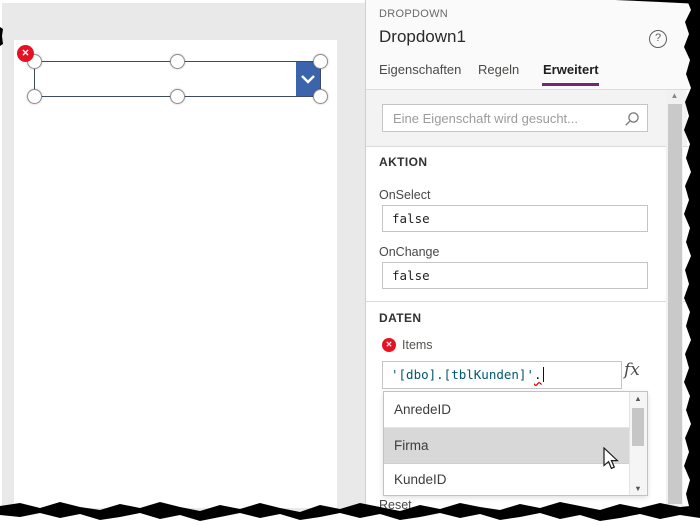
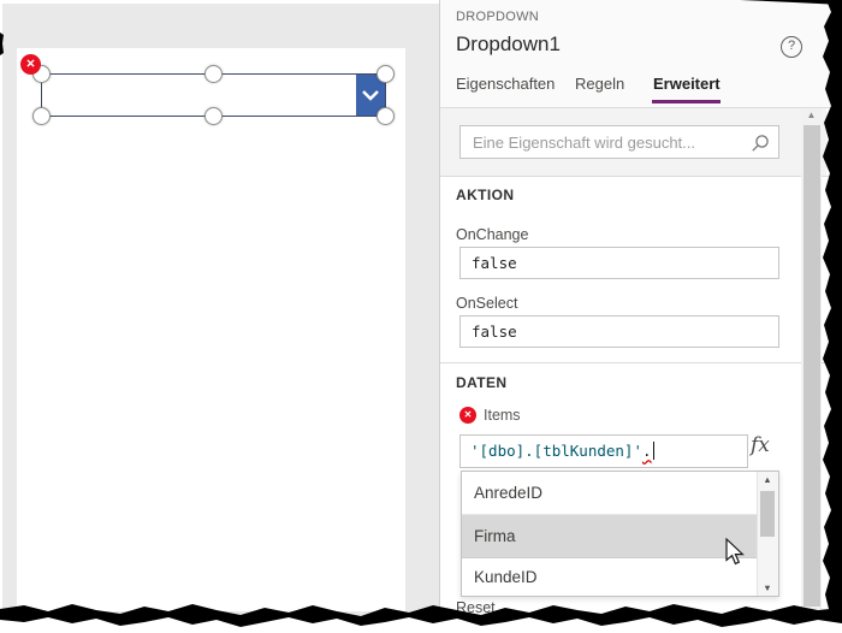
  DROPDOWN
  Dropdown1
  ?
  Eigenschaften
  Regeln
  Erweitert
  Eine Eigenschaft wird gesucht...
  AKTION
- OnSelect
+ OnChange
  false
- OnChange
+ OnSelect
  false
  DATEN
  Items
  '[dbo].[tblKunden]'.
  fx
  Reset
  AnredeID
  Firma
  KundeID
  ▲
  ▼
  ▲
